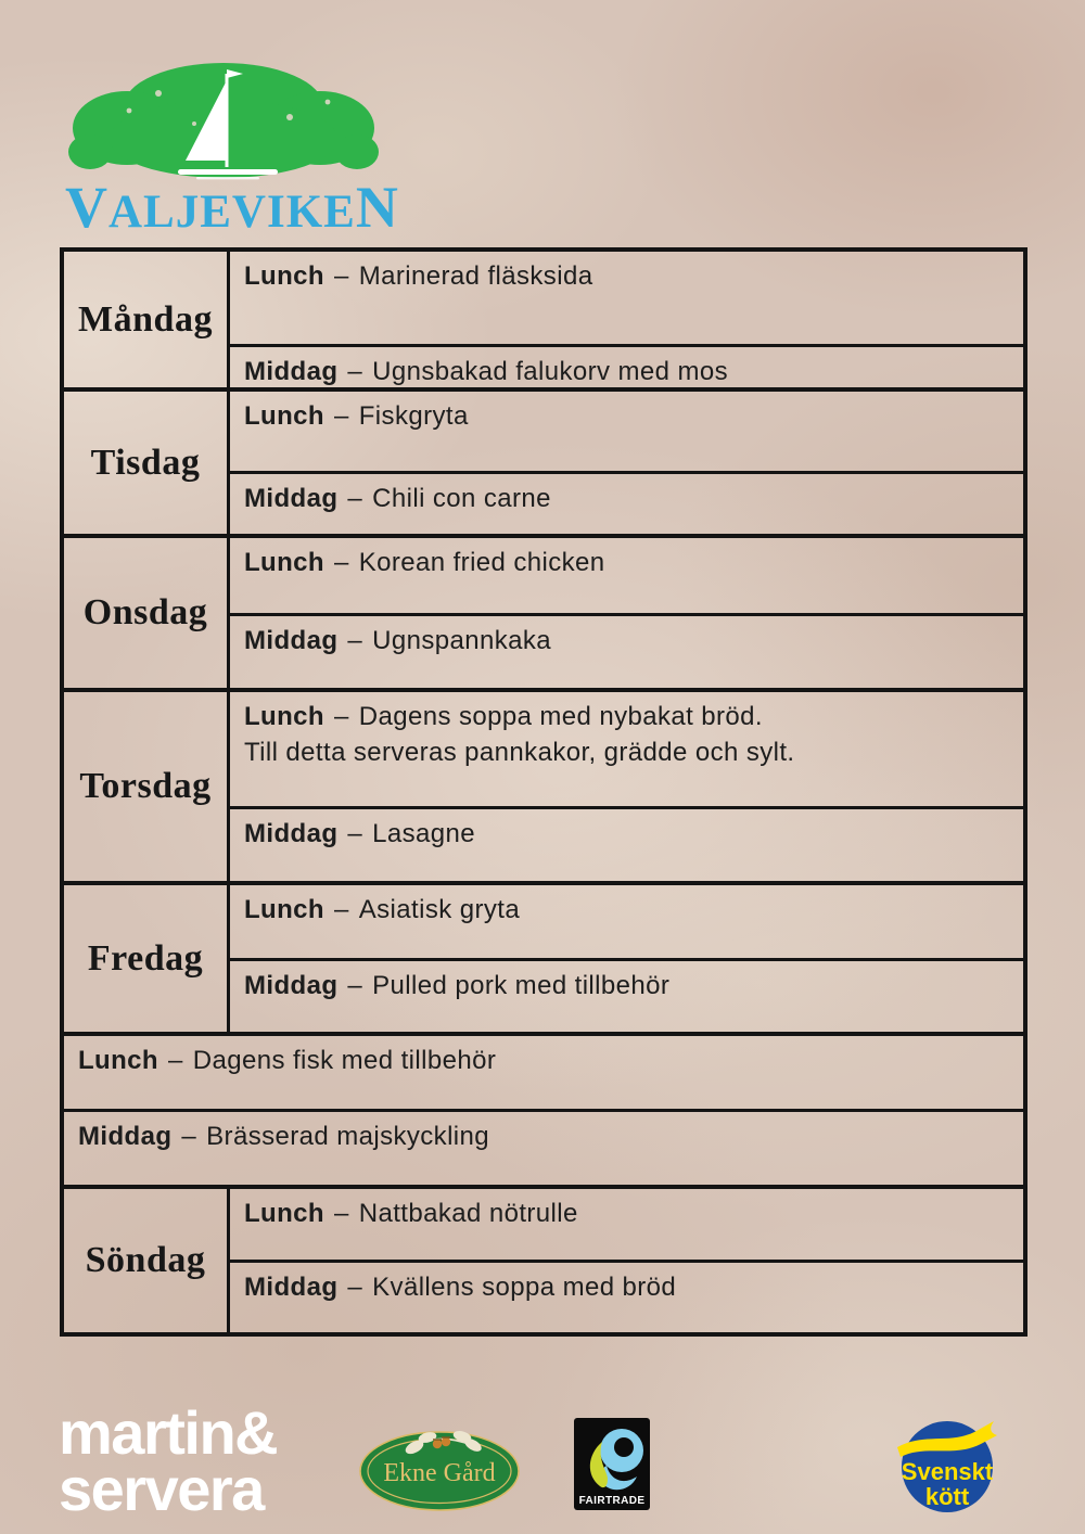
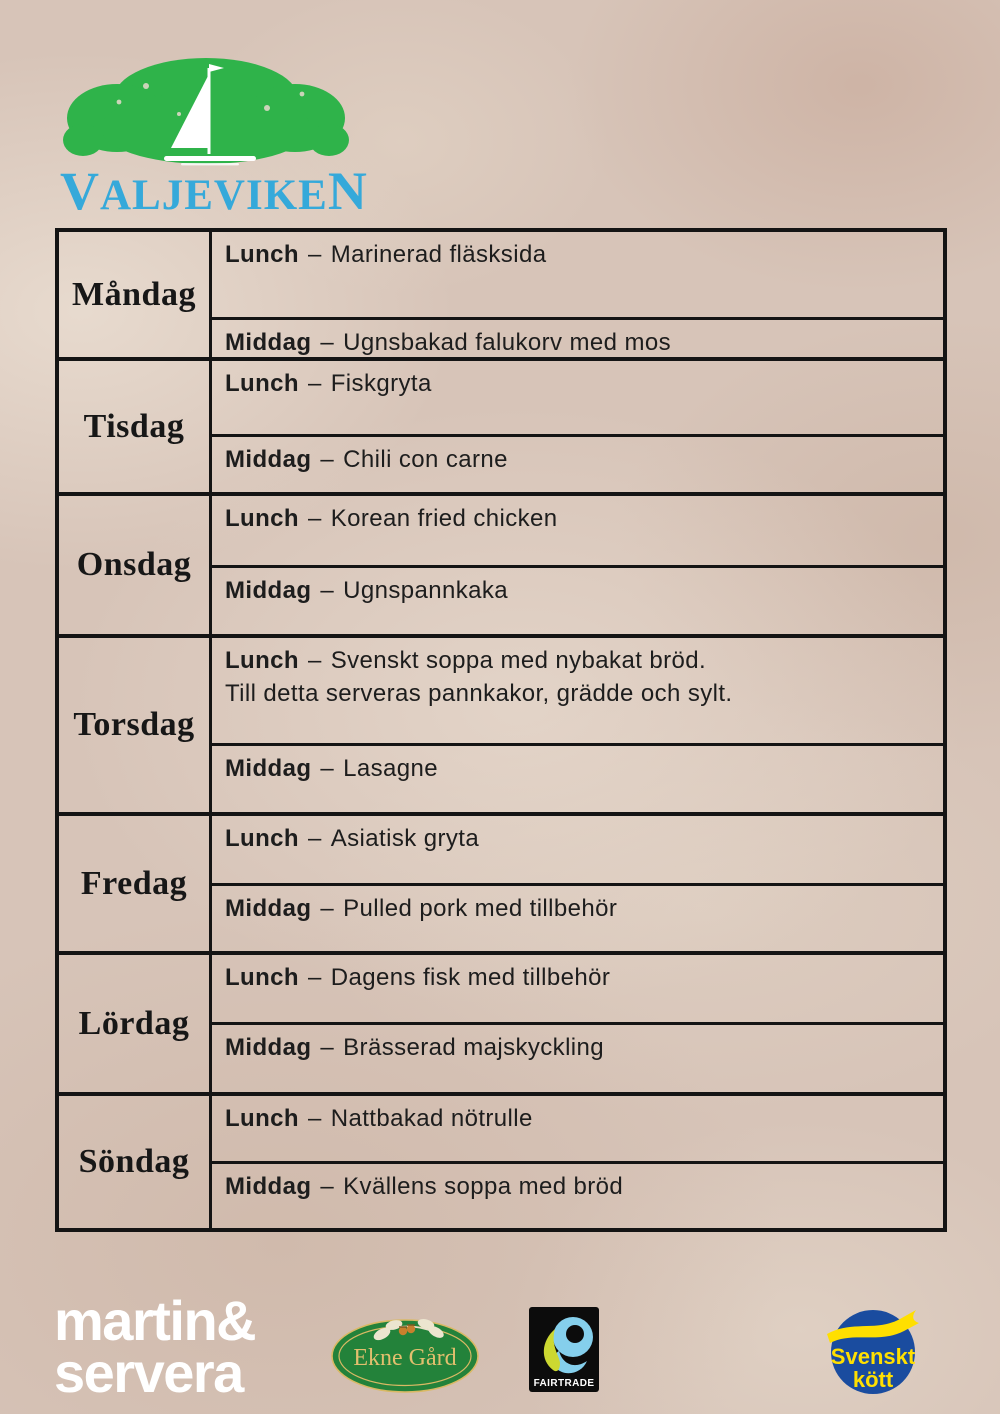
  VALJEVIKEN
  Måndag
  Lunch – Marinerad fläsksida
  Middag – Ugnsbakad falukorv med mos
  Tisdag
  Lunch – Fiskgryta
  Middag – Chili con carne
  Onsdag
  Lunch – Korean fried chicken
  Middag – Ugnspannkaka
  Torsdag
- Lunch – Dagens soppa med nybakat bröd.
+ Lunch – Svenskt soppa med nybakat bröd.
  Till detta serveras pannkakor, grädde och sylt.
  Middag – Lasagne
  Fredag
  Lunch – Asiatisk gryta
  Middag – Pulled pork med tillbehör
+ Lördag
  Lunch – Dagens fisk med tillbehör
  Middag – Brässerad majskyckling
  Söndag
  Lunch – Nattbakad nötrulle
  Middag – Kvällens soppa med bröd
  martin&
  servera
  Ekne Gård
  FAIRTRADE
  Svenskt
  kött
